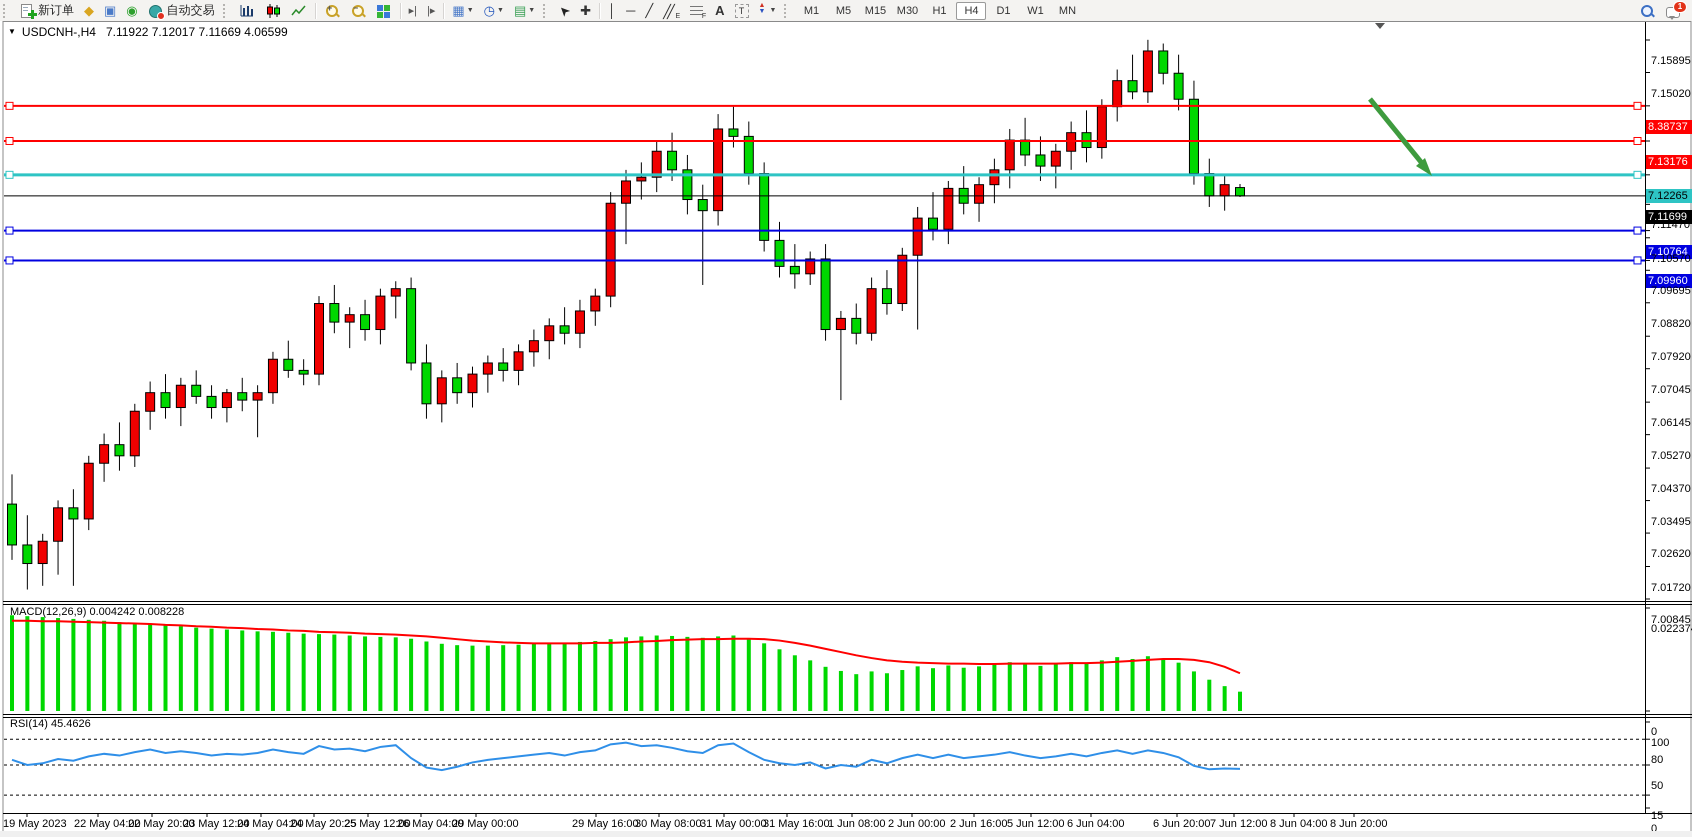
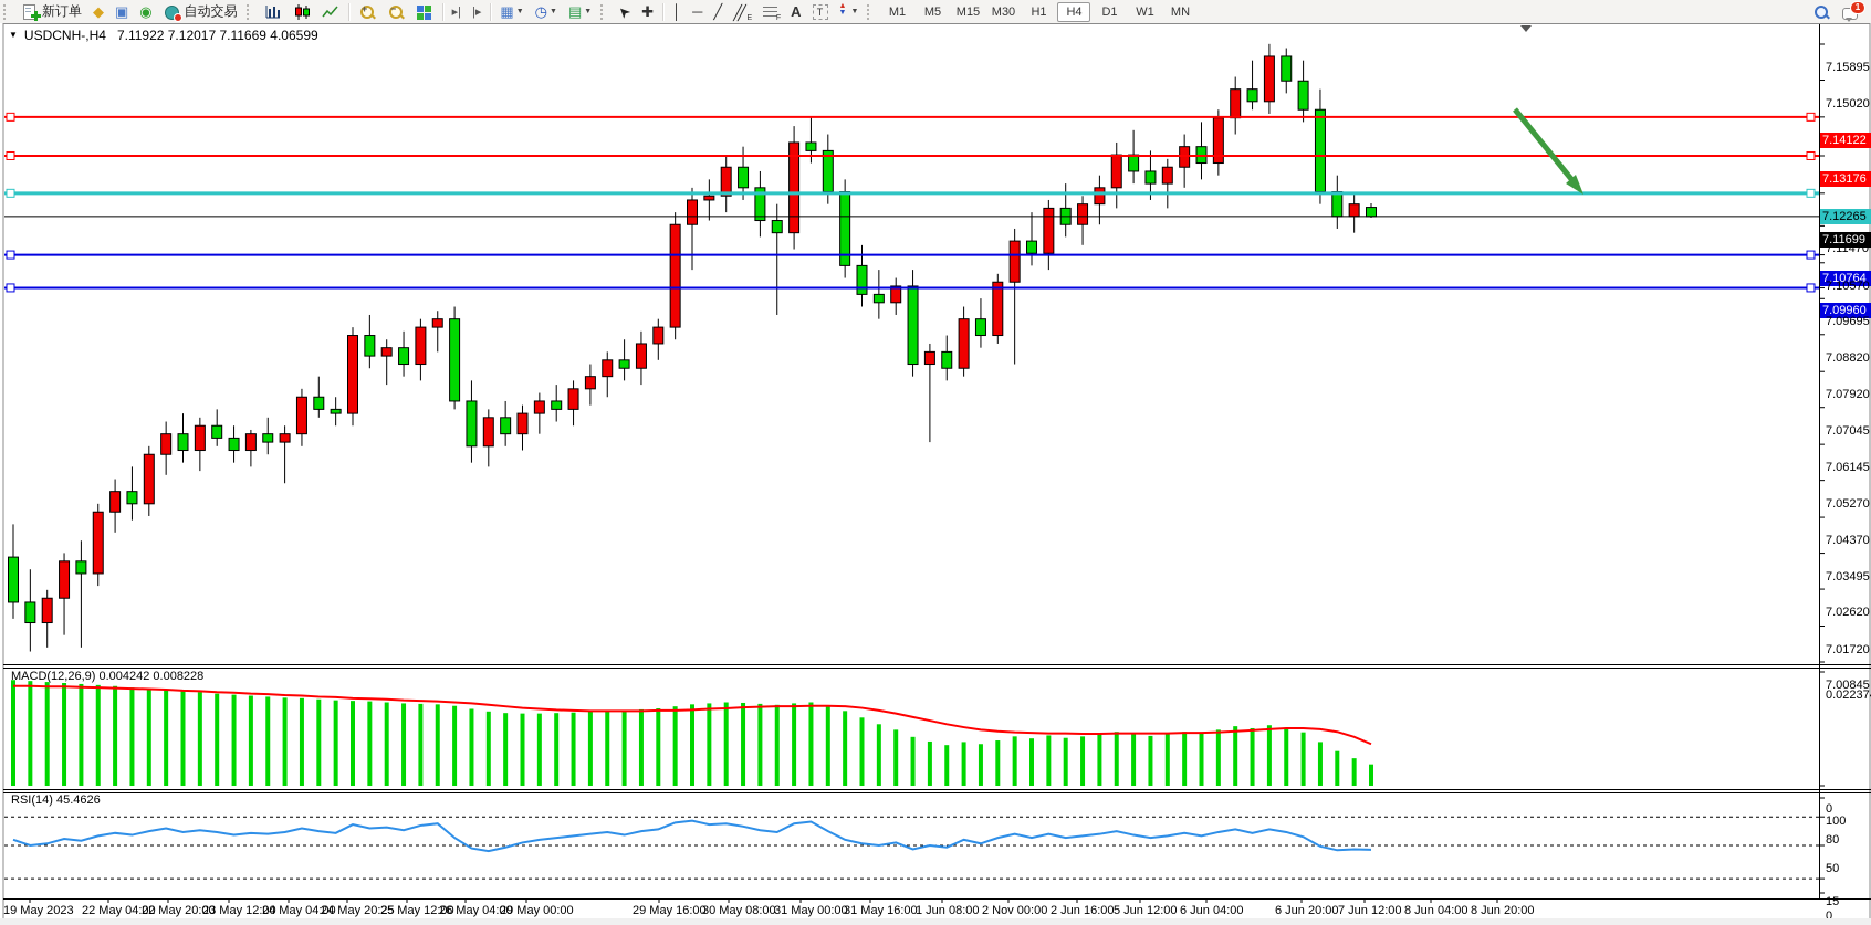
  新订单
  ◆
  ▣
  ◉
  自动交易
  +
  −
  ▸|
  |▸
  ▦
  ◷
  ▤
  ✚
  │
  ─
  ╱
  ╱╱
  A
  T
  M1
  M5
  M15
  M30
  H1
  H4
  D1
  W1
  MN
  1
  ▼ USDCNH-,H4 7.11922 7.12017 7.11669 4.06599
  MACD(12,26,9) 0.004242 0.008228
  RSI(14) 45.4626
- 8.38737
+ 7.14122
  7.13176
  7.12265
  7.11699
  7.10764
  7.09960
  7.15895
  7.15020
  7.11470
  7.10570
  7.09695
  7.08820
  7.07920
  7.07045
  7.06145
  7.05270
  7.04370
  7.03495
  7.02620
  7.01720
  7.00845
  0.02237
  0
  100
  80
  50
  15
  0
  19 May 2023
  22 May 04:00
  22 May 20:00
  23 May 12:00
  24 May 04:00
  24 May 20:25
  25 May 12:00
  26 May 04:00
  29 May 00:00
  29 May 16:00
  30 May 08:00
  31 May 00:00
  31 May 16:00
  1 Jun 08:00
- 2 Jun 00:00
+ 2 Nov 00:00
  2 Jun 16:00
  5 Jun 12:00
  6 Jun 04:00
  6 Jun 20:00
  7 Jun 12:00
  8 Jun 04:00
  8 Jun 20:00
